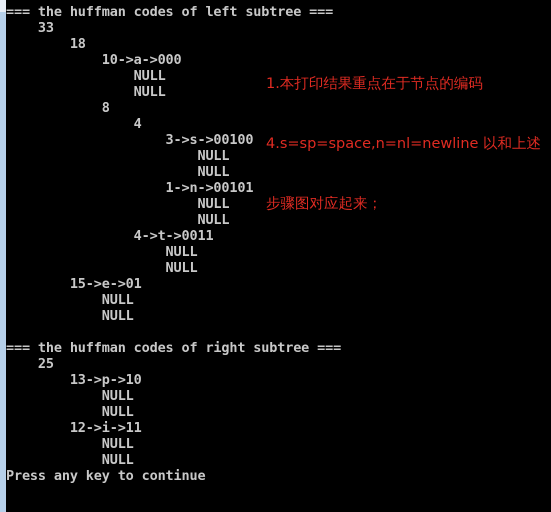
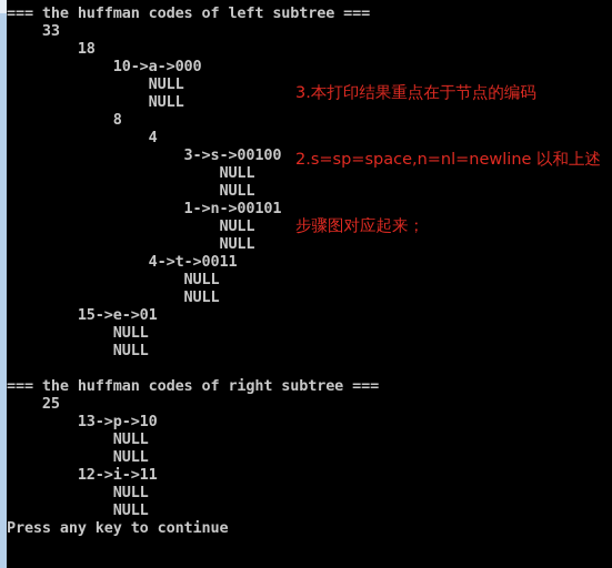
  === the huffman codes of left subtree ===
  33
  18
  10->a->000
  NULL
  NULL
  8
  4
  3->s->00100
  NULL
  NULL
  1->n->00101
  NULL
  NULL
  4->t->0011
  NULL
  NULL
  15->e->01
  NULL
  NULL
  === the huffman codes of right subtree ===
  25
  13->p->10
  NULL
  NULL
  12->i->11
  NULL
  NULL
  Press any key to continue
- 1.本打印结果重点在于节点的编码
+ 3.本打印结果重点在于节点的编码
- 4.s=sp=space,n=nl=newline 以和上述
+ 2.s=sp=space,n=nl=newline 以和上述
  步骤图对应起来；
